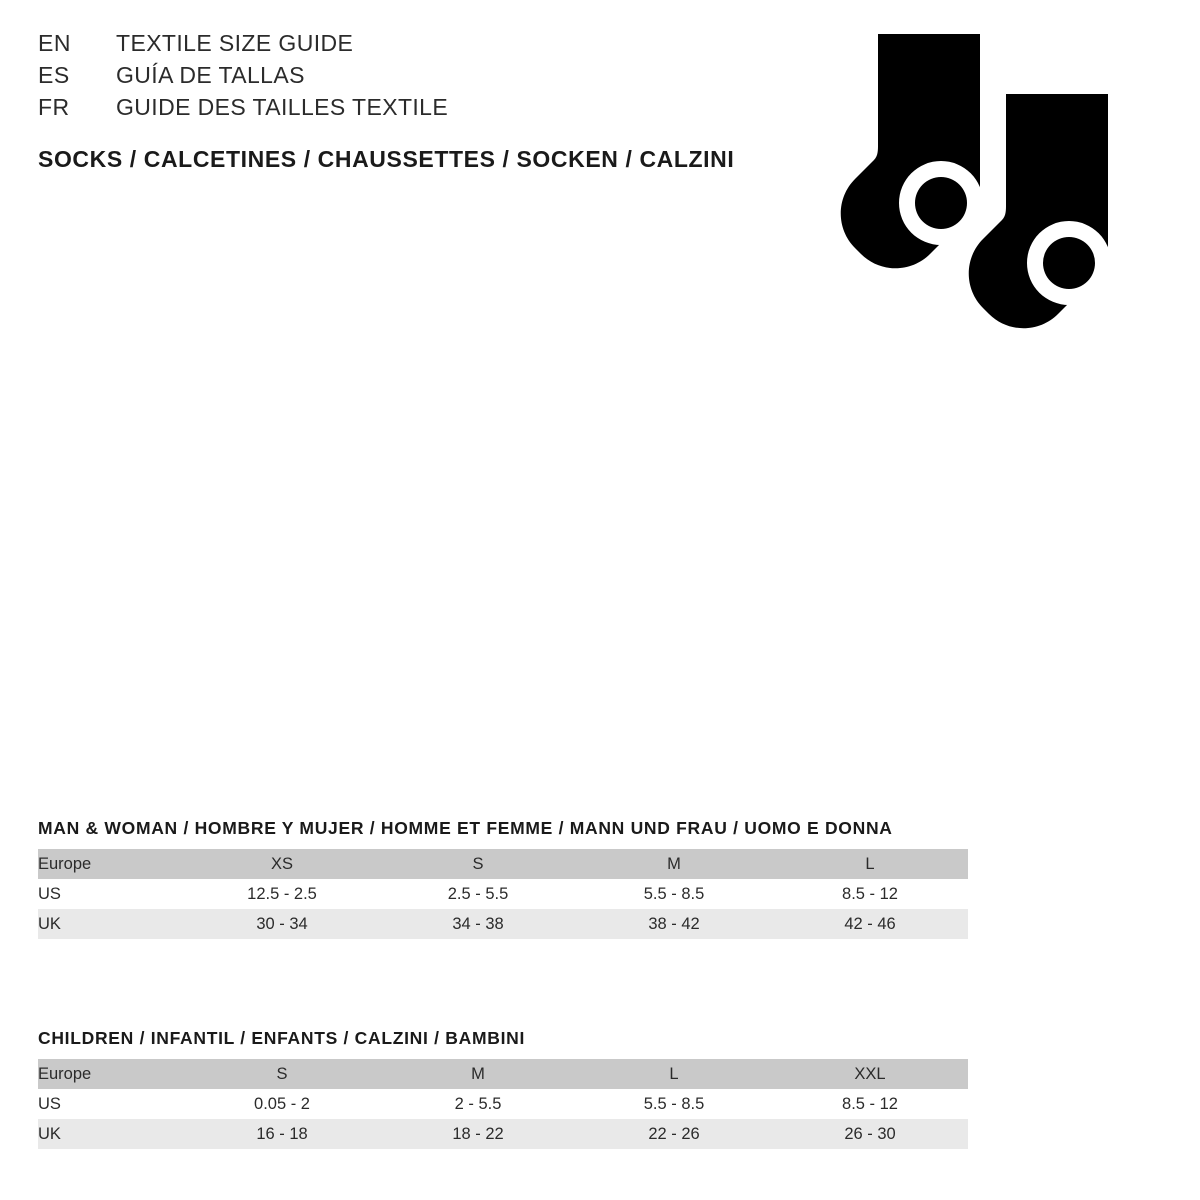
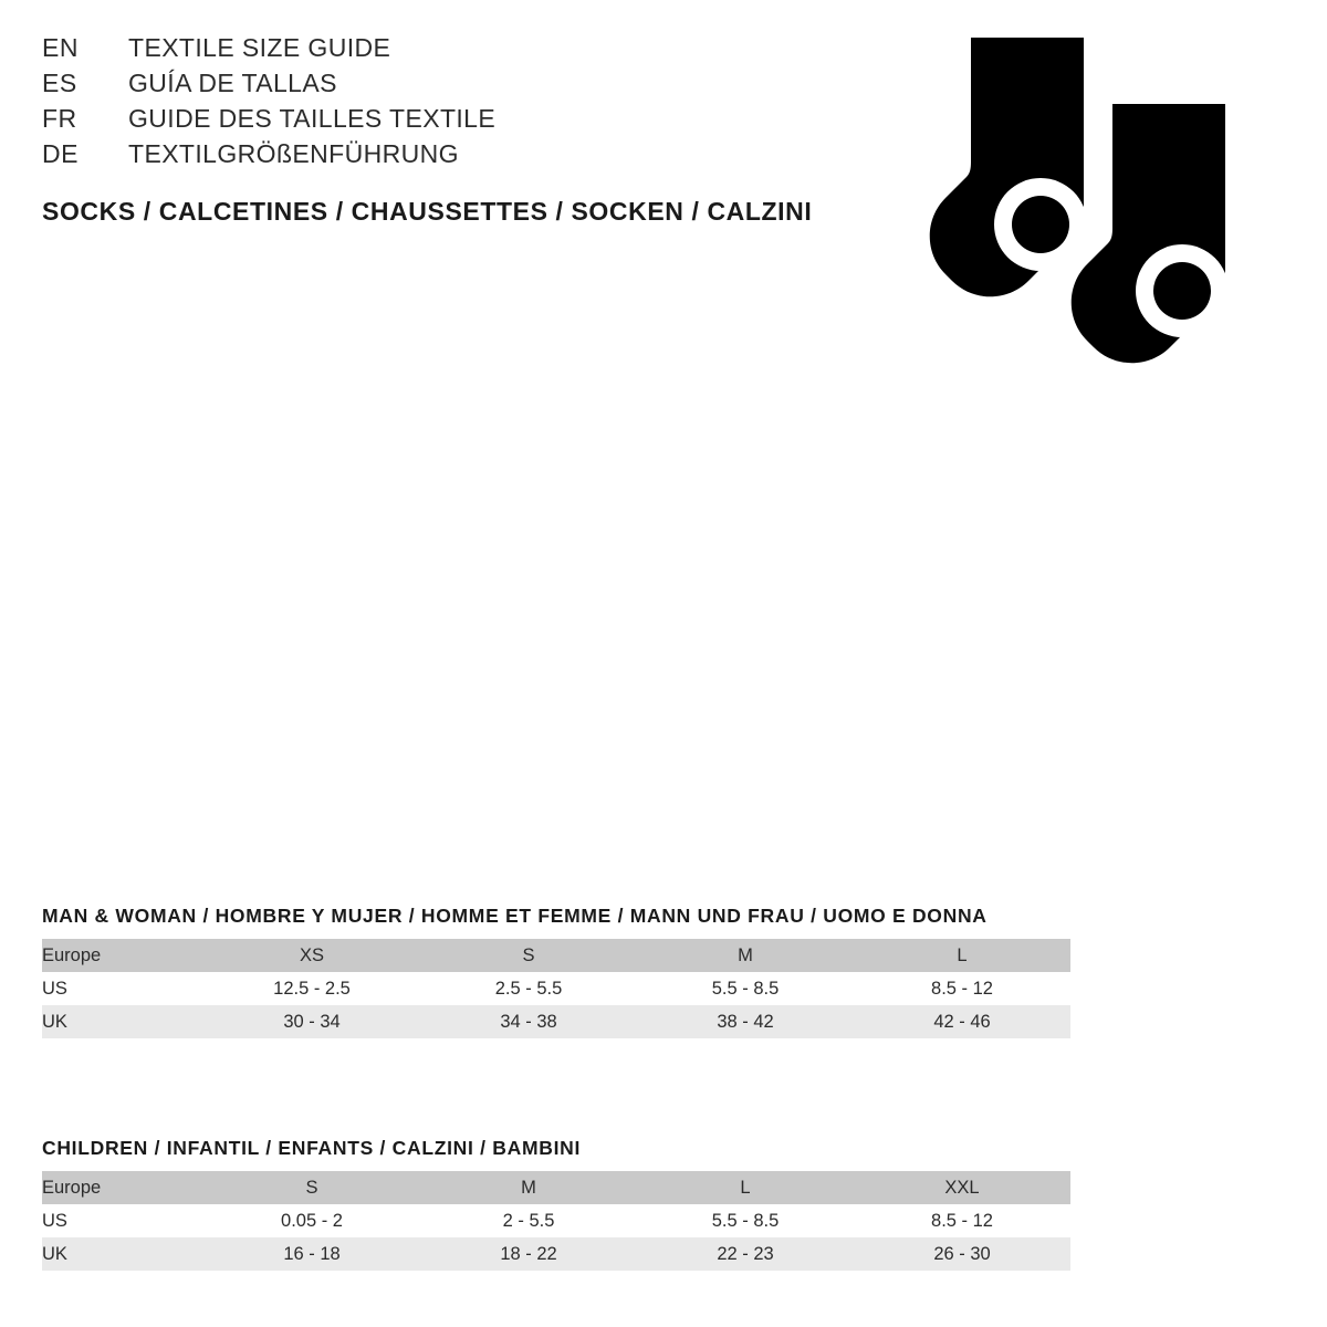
  EN
  TEXTILE SIZE GUIDE
  ES
  GUÍA DE TALLAS
  FR
  GUIDE DES TAILLES TEXTILE
+ DE
+ TEXTILGRÖßENFÜHRUNG
  SOCKS / CALCETINES / CHAUSSETTES / SOCKEN / CALZINI
  MAN & WOMAN / HOMBRE Y MUJER / HOMME ET FEMME / MANN UND FRAU / UOMO E DONNA
  Europe	XS	S	M	L
  US	12.5 - 2.5	2.5 - 5.5	5.5 - 8.5	8.5 - 12
  UK	30 - 34	34 - 38	38 - 42	42 - 46
  CHILDREN / INFANTIL / ENFANTS / CALZINI / BAMBINI
  Europe	S	M	L	XXL
  US	0.05 - 2	2 - 5.5	5.5 - 8.5	8.5 - 12
- UK	16 - 18	18 - 22	22 - 26	26 - 30
+ UK	16 - 18	18 - 22	22 - 23	26 - 30
